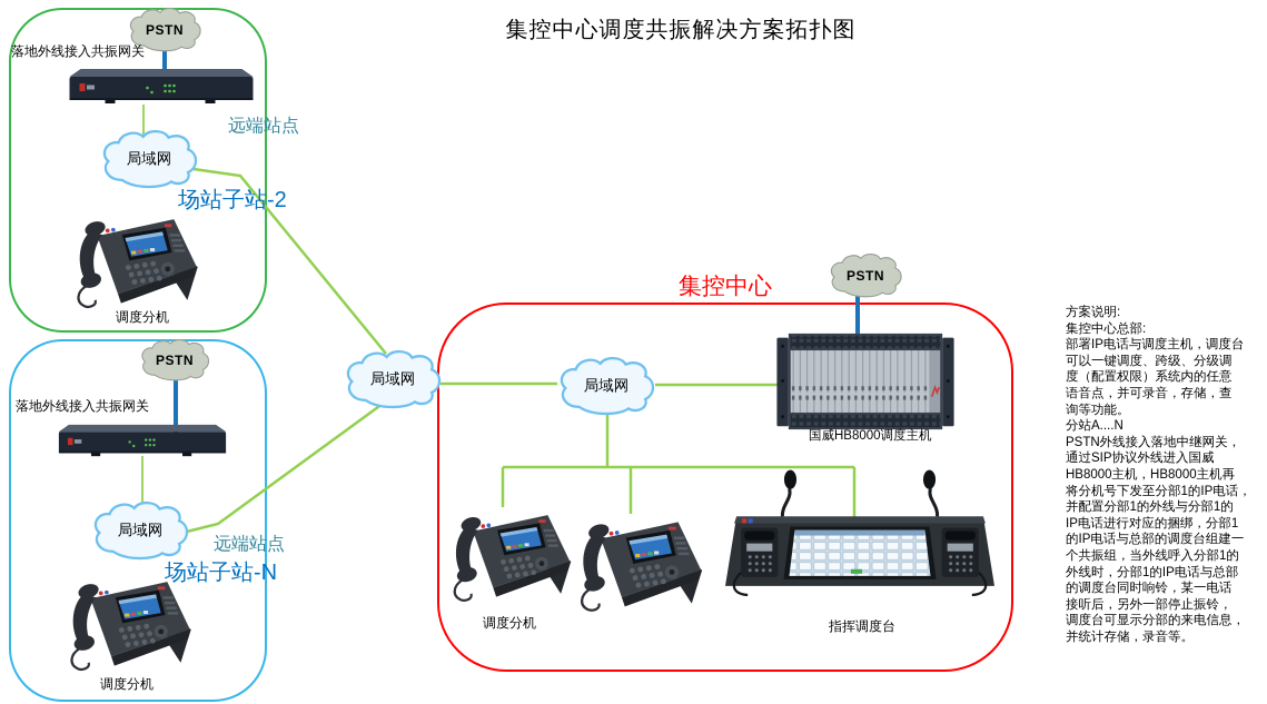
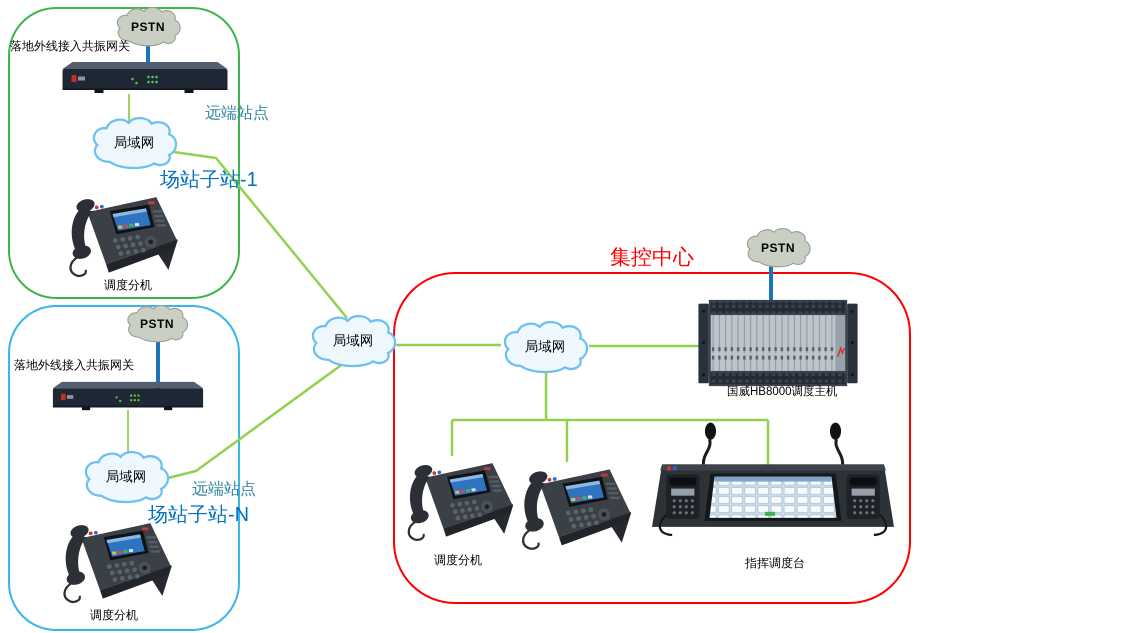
- 集控中心调度共振解决方案拓扑图
  PSTN
  落地外线接入共振网关
  远端站点
  局域网
- 场站子站-2
+ 场站子站-1
  调度分机
  PSTN
  落地外线接入共振网关
  局域网
  远端站点
  场站子站-N
  调度分机
  局域网
  集控中心
  PSTN
  局域网
  国威HB8000调度主机
  调度分机
  指挥调度台
- 方案说明:
- 集控中心总部:
- 部署IP电话与调度主机，调度台
- 可以一键调度、跨级、分级调
- 度（配置权限）系统内的任意
- 语音点，并可录音，存储，查
- 询等功能。
- 分站A....N
- PSTN外线接入落地中继网关，
- 通过SIP协议外线进入国威
- HB8000主机，HB8000主机再
- 将分机号下发至分部1的IP电话，
- 并配置分部1的外线与分部1的
- IP电话进行对应的捆绑，分部1
- 的IP电话与总部的调度台组建一
- 个共振组，当外线呼入分部1的
- 外线时，分部1的IP电话与总部
- 的调度台同时响铃，某一电话
- 接听后，另外一部停止振铃，
- 调度台可显示分部的来电信息，
- 并统计存储，录音等。
